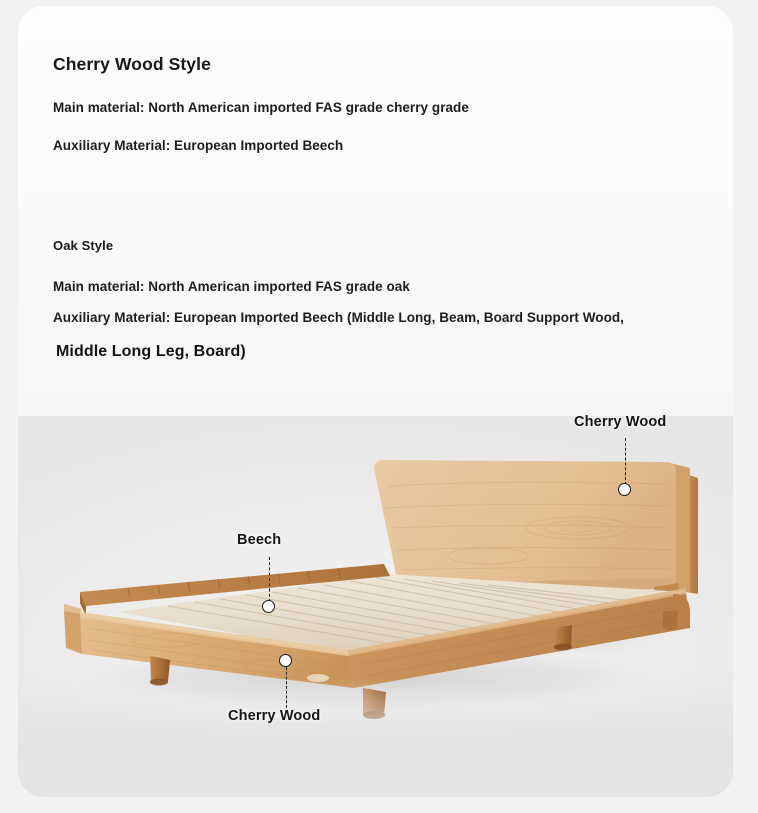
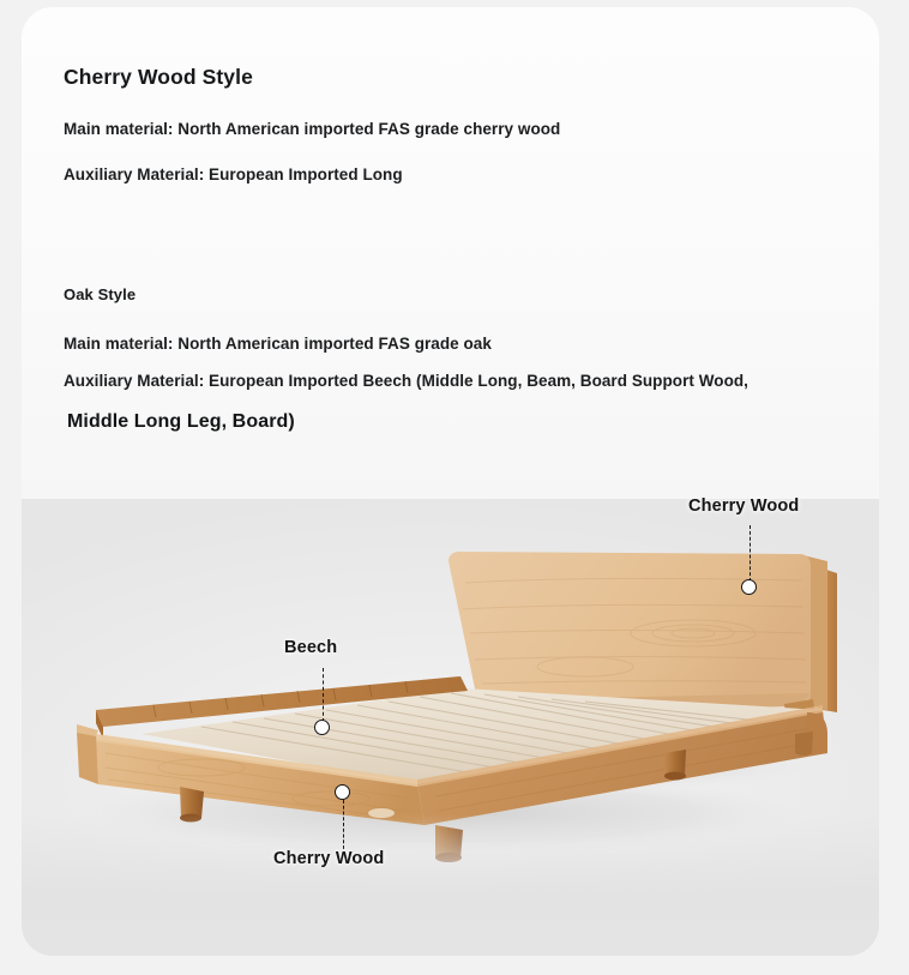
  Cherry Wood Style
- Main material: North American imported FAS grade cherry grade
+ Main material: North American imported FAS grade cherry wood
- Auxiliary Material: European Imported Beech
+ Auxiliary Material: European Imported Long
  Oak Style
  Main material: North American imported FAS grade oak
  Auxiliary Material: European Imported Beech (Middle Long, Beam, Board Support Wood,
  Middle Long Leg, Board)
  Cherry Wood
  Beech
  Cherry Wood
